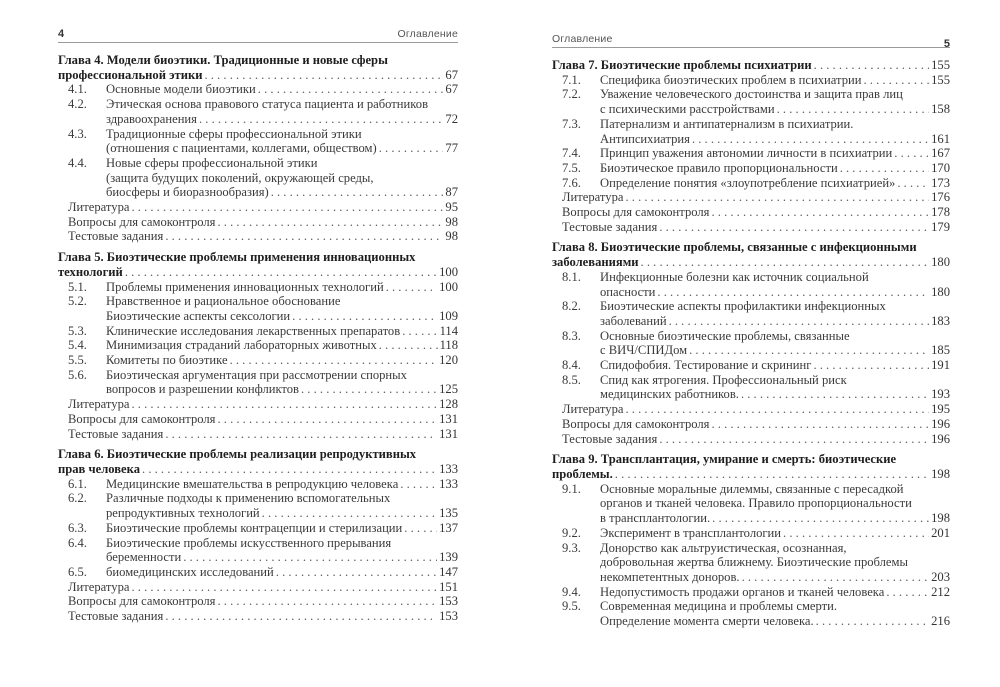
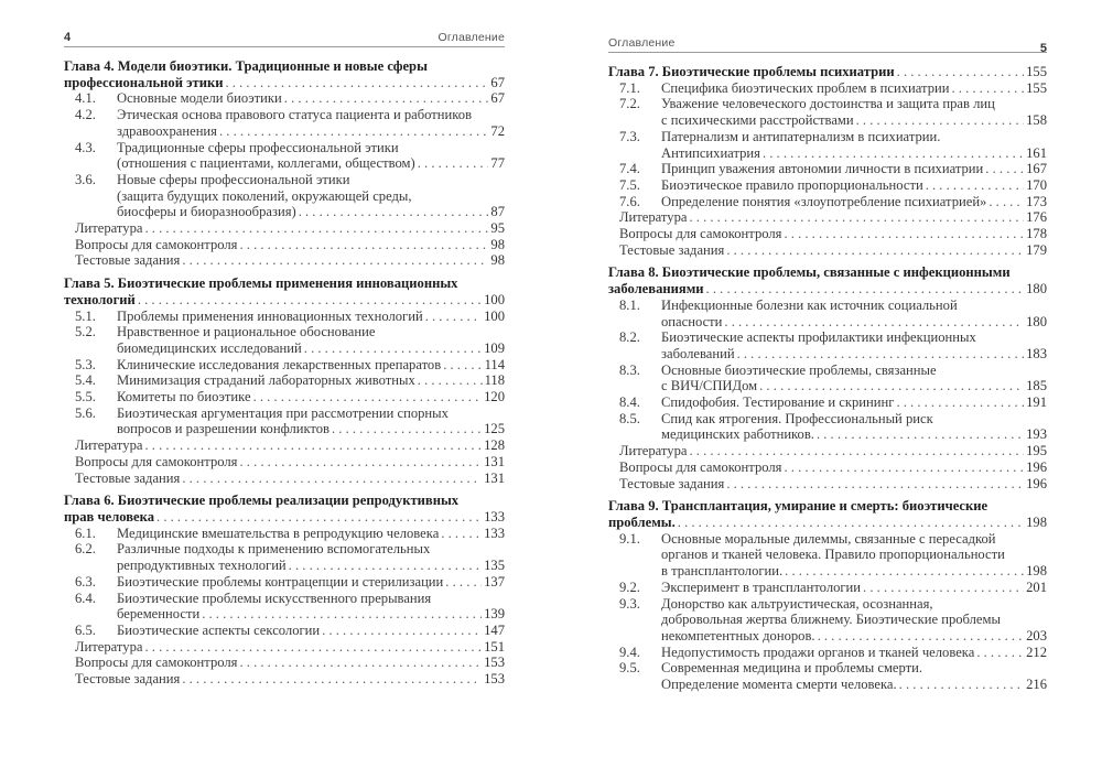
  4
  Оглавление
  Глава 4. Модели биоэтики. Традиционные и новые сферы
  профессиональной этики
  67
  4.1.
  Основные модели биоэтики
  67
  4.2.
  Этическая основа правового статуса пациента и работников
  здравоохранения
  72
  4.3.
  Традиционные сферы профессиональной этики
  (отношения с пациентами, коллегами, обществом)
  77
- 4.4.
+ 3.6.
  Новые сферы профессиональной этики
  (защита будущих поколений, окружающей среды,
  биосферы и биоразнообразия)
  87
  Литература
  95
  Вопросы для самоконтроля
  98
  Тестовые задания
  98
  Глава 5. Биоэтические проблемы применения инновационных
  технологий
  100
  5.1.
  Проблемы применения инновационных технологий
  100
  5.2.
  Нравственное и рациональное обоснование
- Биоэтические аспекты сексологии
+ биомедицинских исследований
  109
  5.3.
  Клинические исследования лекарственных препаратов
  114
  5.4.
  Минимизация страданий лабораторных животных
  118
  5.5.
  Комитеты по биоэтике
  120
  5.6.
  Биоэтическая аргументация при рассмотрении спорных
  вопросов и разрешении конфликтов
  125
  Литература
  128
  Вопросы для самоконтроля
  131
  Тестовые задания
  131
  Глава 6. Биоэтические проблемы реализации репродуктивных
  прав человека
  133
  6.1.
  Медицинские вмешательства в репродукцию человека
  133
  6.2.
  Различные подходы к применению вспомогательных
  репродуктивных технологий
  135
  6.3.
  Биоэтические проблемы контрацепции и стерилизации
  137
  6.4.
  Биоэтические проблемы искусственного прерывания
  беременности
  139
  6.5.
- биомедицинских исследований
+ Биоэтические аспекты сексологии
  147
  Литература
  151
  Вопросы для самоконтроля
  153
  Тестовые задания
  153
  Оглавление
  5
  Глава 7. Биоэтические проблемы психиатрии
  155
  7.1.
  Специфика биоэтических проблем в психиатрии
  155
  7.2.
  Уважение человеческого достоинства и защита прав лиц
  с психическими расстройствами
  158
  7.3.
  Патернализм и антипатернализм в психиатрии.
  Антипсихиатрия
  161
  7.4.
  Принцип уважения автономии личности в психиатрии
  167
  7.5.
  Биоэтическое правило пропорциональности
  170
  7.6.
  Определение понятия «злоупотребление психиатрией»
  173
  Литература
  176
  Вопросы для самоконтроля
  178
  Тестовые задания
  179
  Глава 8. Биоэтические проблемы, связанные с инфекционными
  заболеваниями
  180
  8.1.
  Инфекционные болезни как источник социальной
  опасности
  180
  8.2.
  Биоэтические аспекты профилактики инфекционных
  заболеваний
  183
  8.3.
  Основные биоэтические проблемы, связанные
  с ВИЧ/СПИДом
  185
  8.4.
  Спидофобия. Тестирование и скрининг
  191
  8.5.
  Спид как ятрогения. Профессиональный риск
  медицинских работников.
  193
  Литература
  195
  Вопросы для самоконтроля
  196
  Тестовые задания
  196
  Глава 9. Трансплантация, умирание и смерть: биоэтические
  проблемы.
  198
  9.1.
  Основные моральные дилеммы, связанные с пересадкой
  органов и тканей человека. Правило пропорциональности
  в трансплантологии.
  198
  9.2.
  Эксперимент в трансплантологии
  201
  9.3.
  Донорство как альтруистическая, осознанная,
  добровольная жертва ближнему. Биоэтические проблемы
  некомпетентных доноров.
  203
  9.4.
  Недопустимость продажи органов и тканей человека
  212
  9.5.
  Современная медицина и проблемы смерти.
  Определение момента смерти человека.
  216
